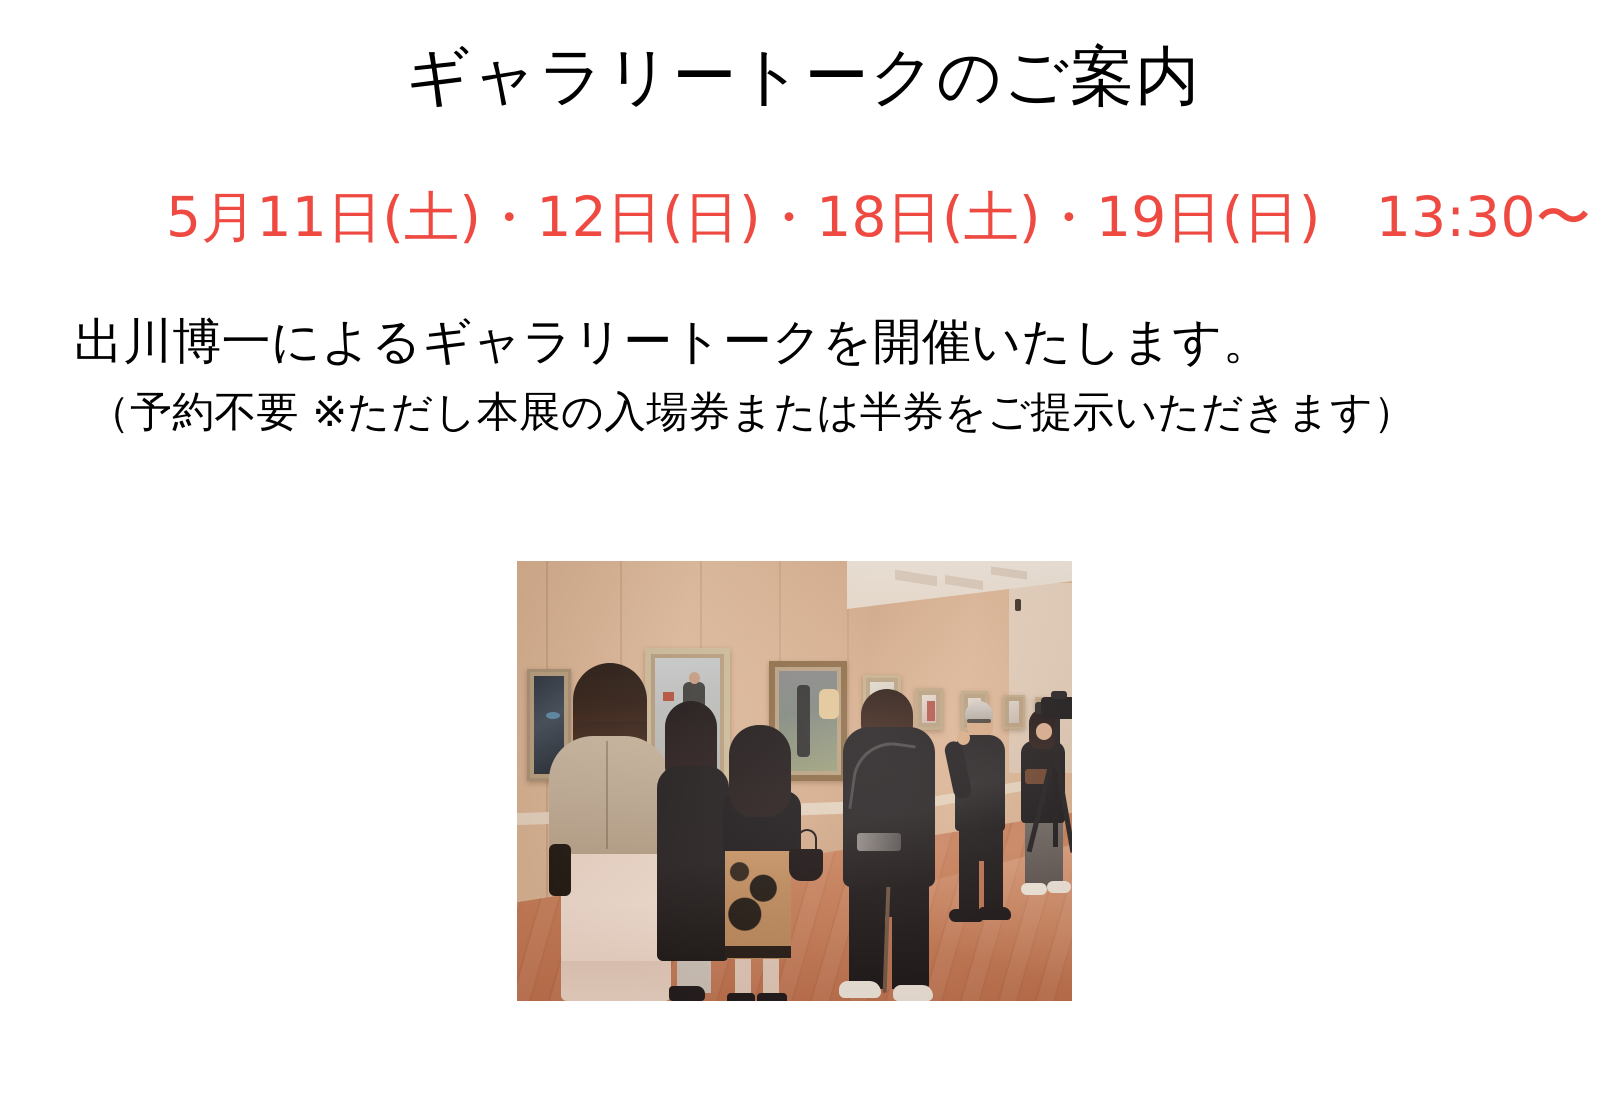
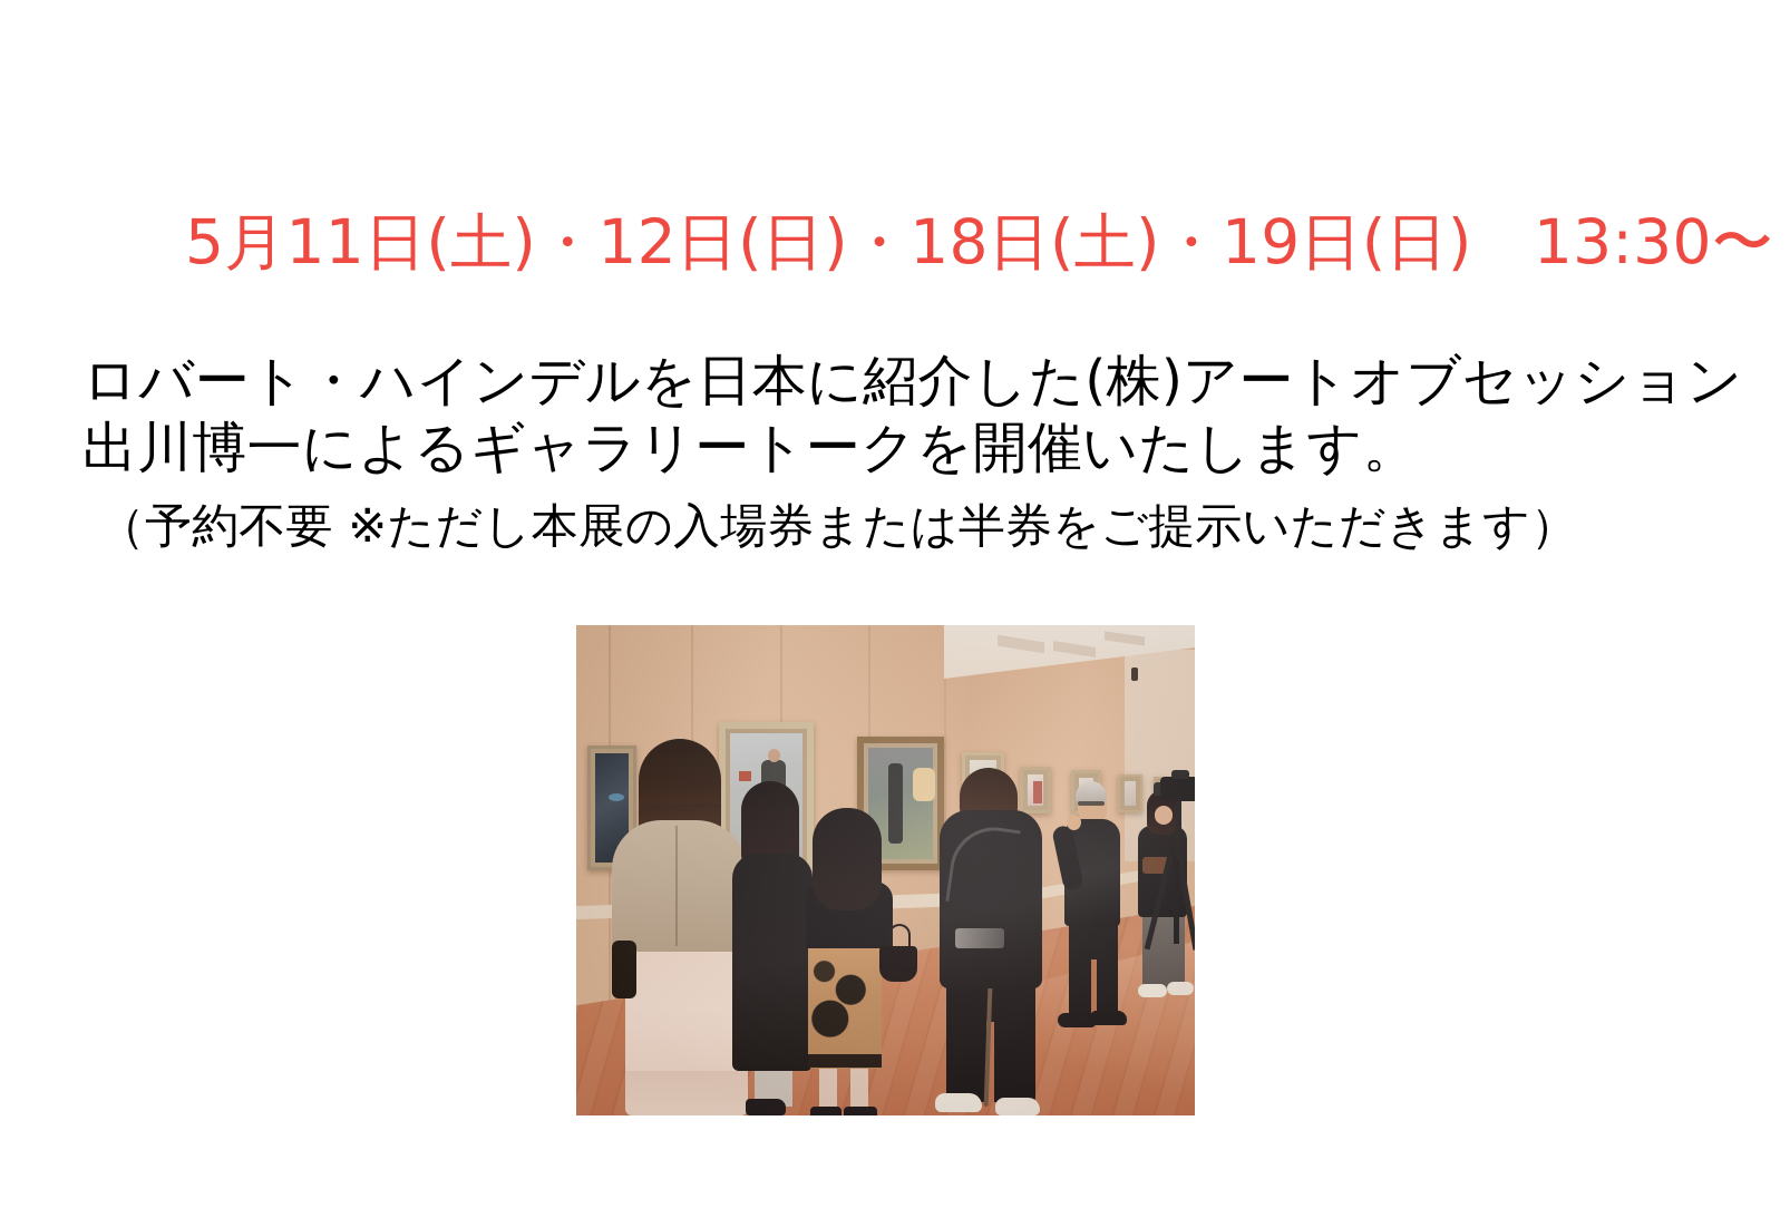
- ギャラリートークのご案内
  5月11日(土)・12日(日)・18日(土)・19日(日) 13:30〜
+ ロバート・ハインデルを日本に紹介した(株)アートオブセッション
  出川博一によるギャラリートークを開催いたします。
  （予約不要 ※ただし本展の入場券または半券をご提示いただきます）
